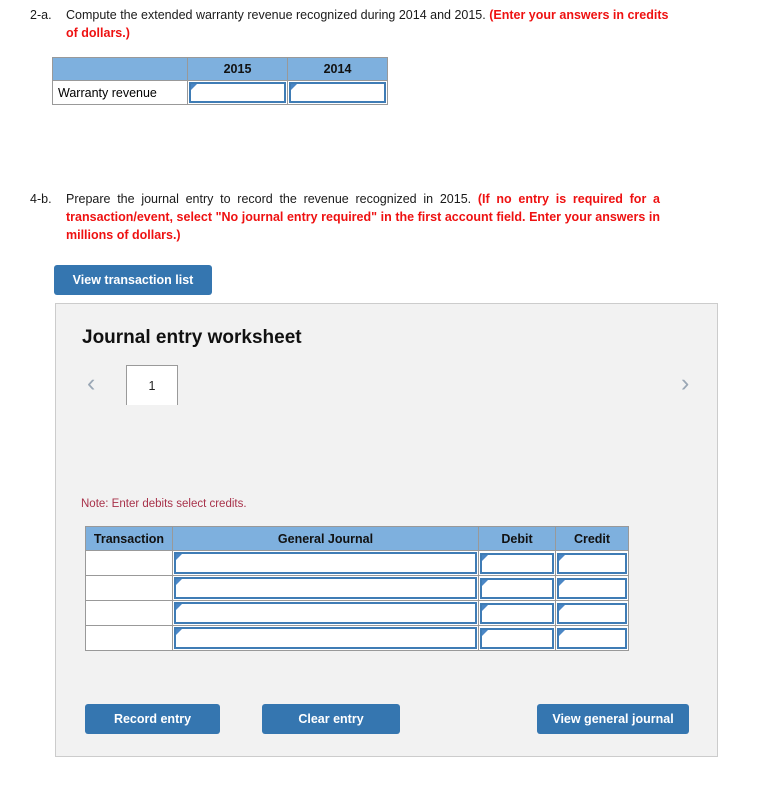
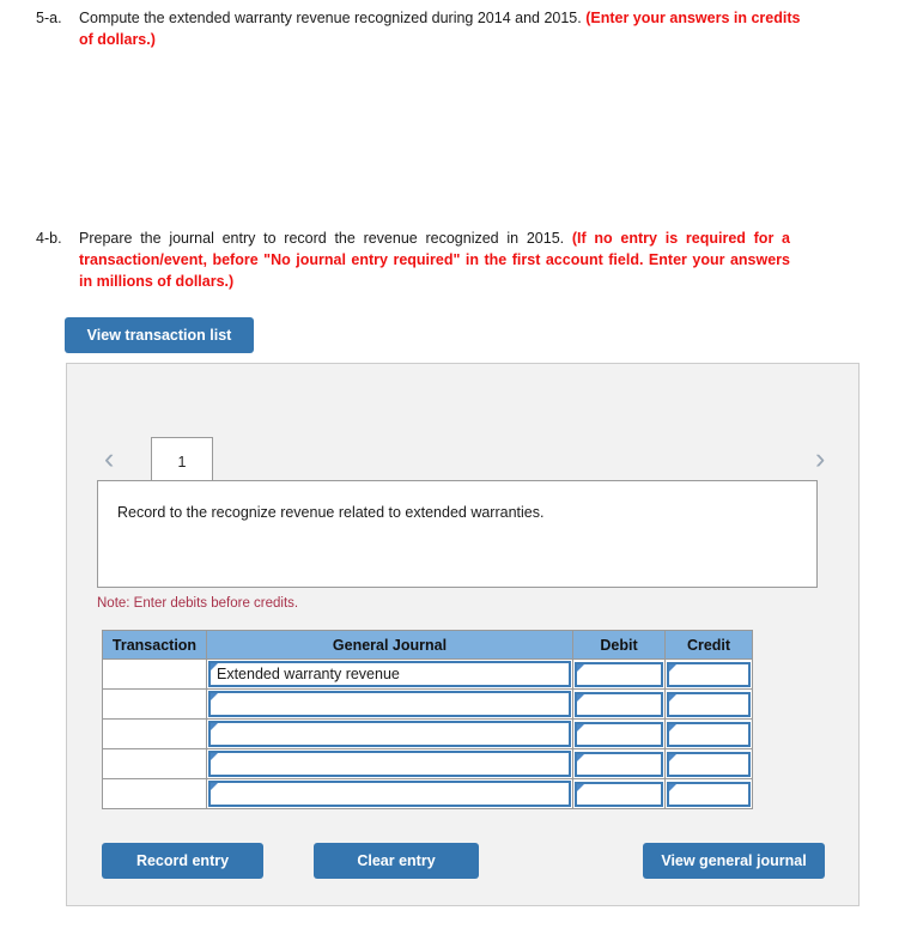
- 2-a.
+ 5-a.
  Compute the extended warranty revenue recognized during 2014 and 2015. (Enter your answers in credits of dollars.)
- 	2015	2014
- Warranty revenue
  4-b.
- Prepare the journal entry to record the revenue recognized in 2015. (If no entry is required for a transaction/event, select "No journal entry required" in the first account field. Enter your answers in millions of dollars.)
+ Prepare the journal entry to record the revenue recognized in 2015. (If no entry is required for a transaction/event, before "No journal entry required" in the first account field. Enter your answers in millions of dollars.)
  View transaction list
- Journal entry worksheet
  ‹
  1
  ›
+ Record to the recognize revenue related to extended warranties.
- Note: Enter debits select credits.
+ Note: Enter debits before credits.
  Transaction	General Journal	Debit	Credit
+ 	Extended warranty revenue
  Record entry
  Clear entry
  View general journal
